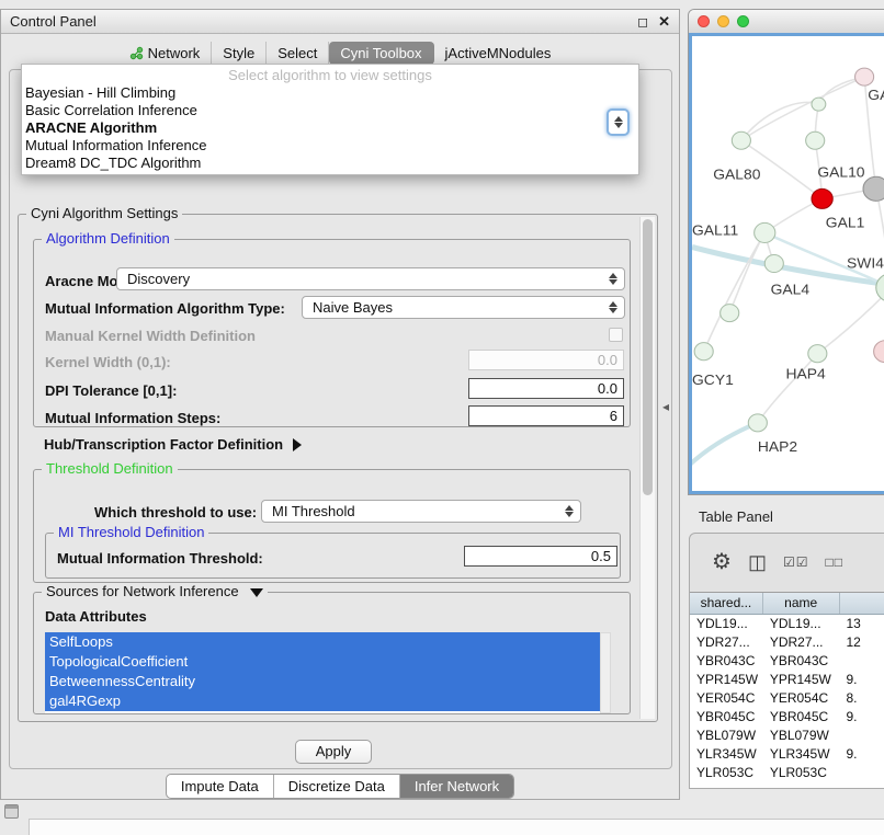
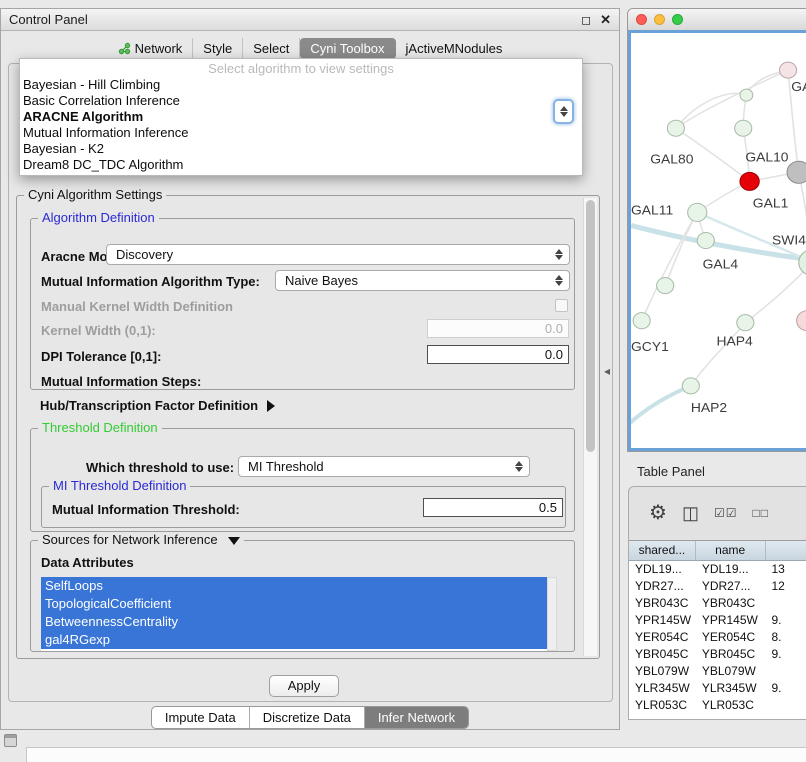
  Control Panel
  ◻
  ✕
  Network
  Style
  Select
  Cyni Toolbox
  jActiveMNodules
  Cyni Algorithm Settings
  Algorithm Definition
  Aracne Mo
  Discovery
  Mutual Information Algorithm Type:
  Naive Bayes
  Manual Kernel Width Definition
  Kernel Width (0,1):
  0.0
  DPI Tolerance [0,1]:
  0.0
  Mutual Information Steps:
- 6
  Hub/Transcription Factor Definition
  Threshold Definition
  Which threshold to use:
  MI Threshold
  MI Threshold Definition
  Mutual Information Threshold:
  0.5
  Sources for Network Inference
  Data Attributes
  SelfLoops
  TopologicalCoefficient
  BetweennessCentrality
  gal4RGexp
  Apply
  Impute Data
  Discretize Data
  Infer Network
  Select algorithm to view settings
  Bayesian - Hill Climbing
  Basic Correlation Inference
  ARACNE Algorithm
  Mutual Information Inference
+ Bayesian - K2
  Dream8 DC_TDC Algorithm
  GAL80
  GAL10
  GAL1
  GAL11
  SWI4
  GAL4
  GCY1
  HAP4
  HAP2
  ◂
  Table Panel
  ⚙
  ◫
  ☑☑
  □□
  shared...
  name
  YDL19...
  YDL19...
  13
  YDR27...
  YDR27...
  12
  YBR043C
  YBR043C
  YPR145W
  YPR145W
  9.
  YER054C
  YER054C
  8.
  YBR045C
  YBR045C
  9.
  YBL079W
  YBL079W
  YLR345W
  YLR345W
  9.
  YLR053C
  YLR053C
